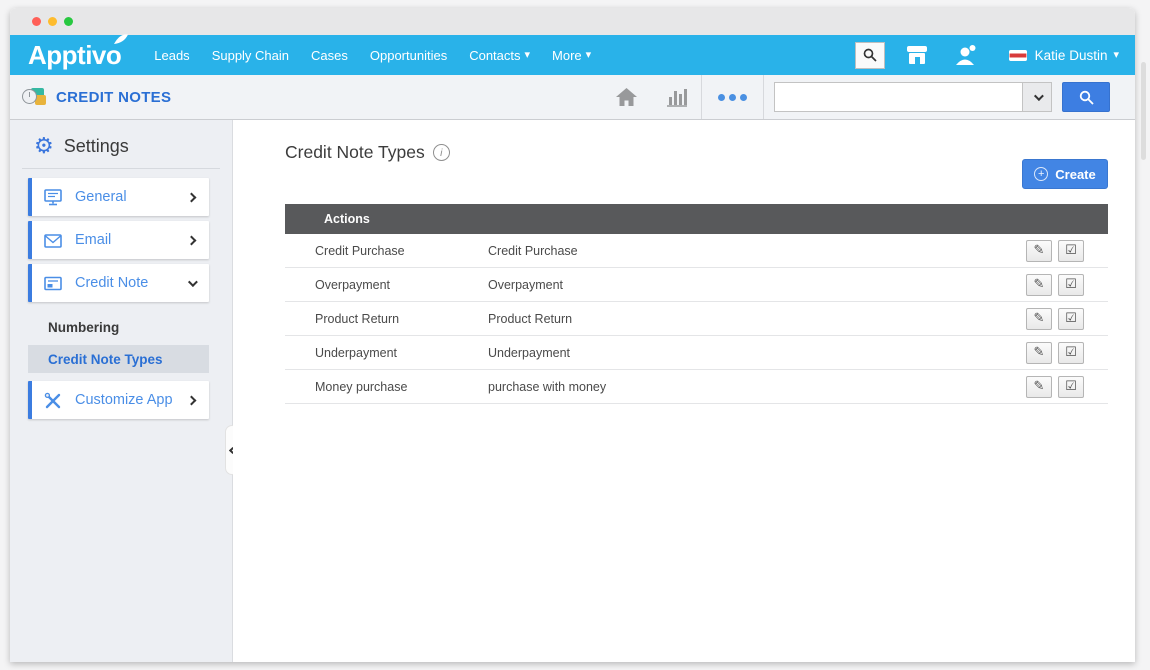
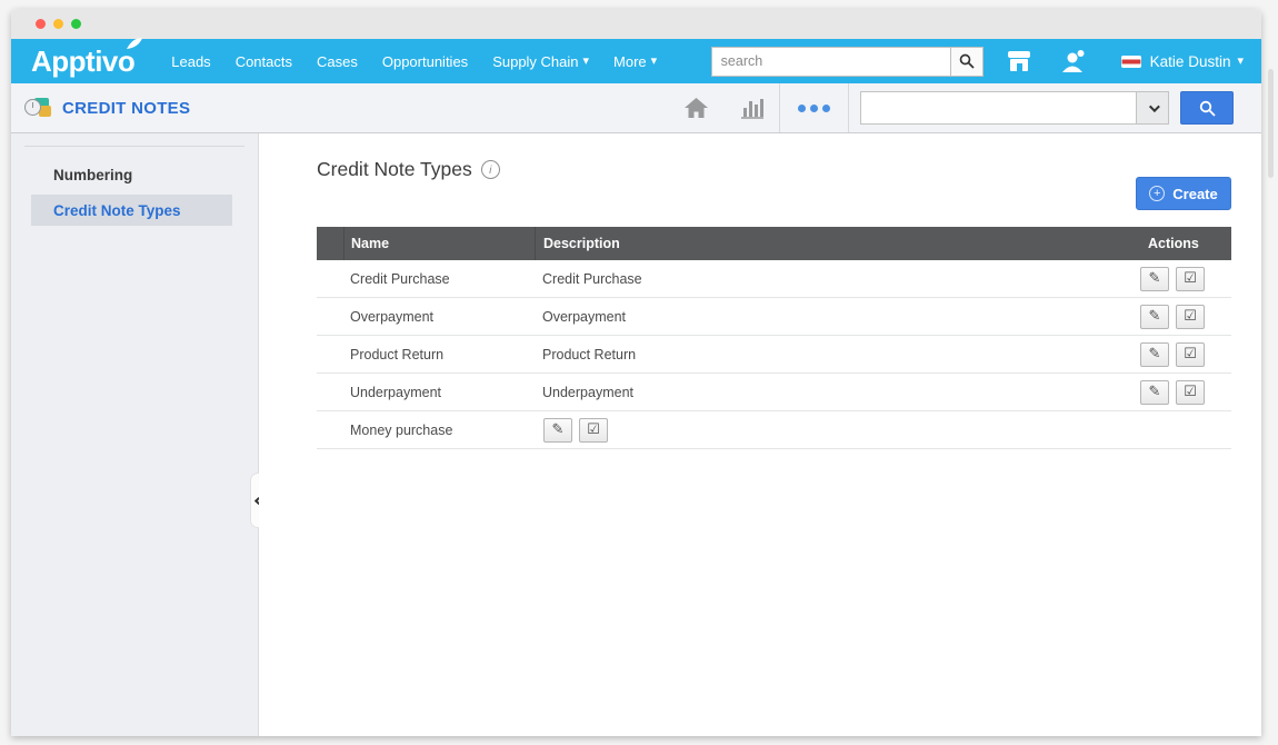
  Apptivo
  Leads
- Supply Chain
+ Contacts
  Cases
  Opportunities
- Contacts
+ Supply Chain
  ▾
  More
  ▾
+ search
  Katie Dustin
  ▾
  CREDIT NOTES
- ⚙
- Settings
- General
- Email
- Credit Note
  Numbering
  Credit Note Types
- Customize App
  Credit Note Types
  i
  +
  Create
+ Name
+ Description
  Actions
  Credit Purchase
  Credit Purchase
  ✎
  ☑
  Overpayment
  Overpayment
  ✎
  ☑
  Product Return
  Product Return
  ✎
  ☑
  Underpayment
  Underpayment
  ✎
  ☑
  Money purchase
- purchase with money
  ✎
  ☑
